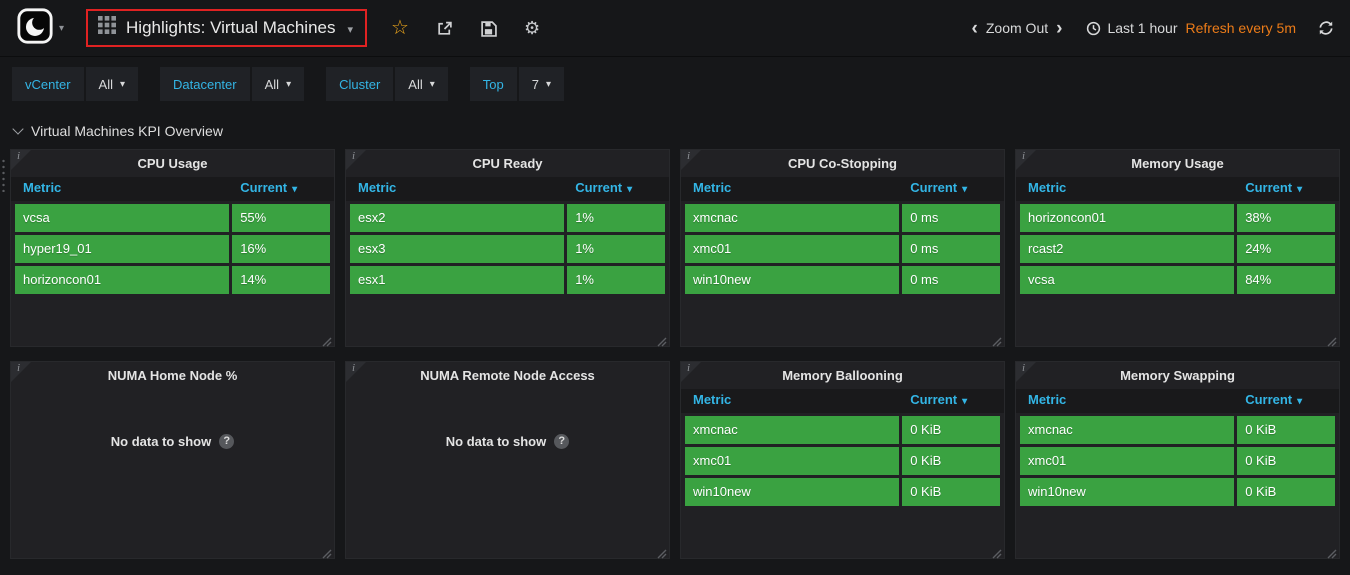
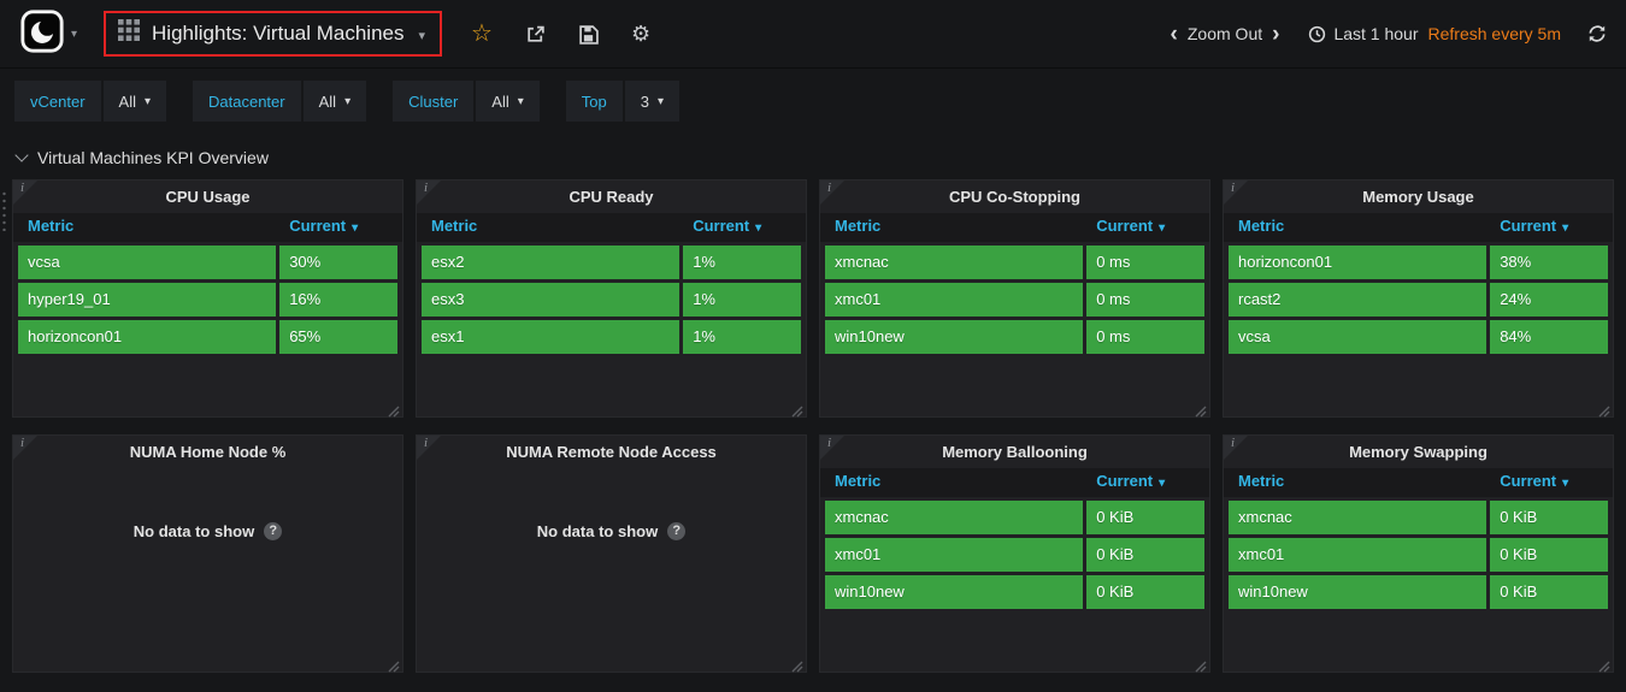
  ▾
  Highlights: Virtual Machines
  ▾
  ☆
  ⚙
  ‹
  Zoom Out
  ›
  Last 1 hour
  Refresh every 5m
  vCenter
  All
  ▾
  Datacenter
  All
  ▾
  Cluster
  All
  ▾
  Top
- 7
+ 3
  ▾
  Virtual Machines KPI Overview
  i
  CPU Usage
  Metric
  Current ▾
  vcsa
- 55%
+ 30%
  hyper19_01
  16%
  horizoncon01
- 14%
+ 65%
  i
  CPU Ready
  Metric
  Current ▾
  esx2
  1%
  esx3
  1%
  esx1
  1%
  i
  CPU Co-Stopping
  Metric
  Current ▾
  xmcnac
  0 ms
  xmc01
  0 ms
  win10new
  0 ms
  i
  Memory Usage
  Metric
  Current ▾
  horizoncon01
  38%
  rcast2
  24%
  vcsa
  84%
  i
  NUMA Home Node %
  No data to show
  ?
  i
  NUMA Remote Node Access
  No data to show
  ?
  i
  Memory Ballooning
  Metric
  Current ▾
  xmcnac
  0 KiB
  xmc01
  0 KiB
  win10new
  0 KiB
  i
  Memory Swapping
  Metric
  Current ▾
  xmcnac
  0 KiB
  xmc01
  0 KiB
  win10new
  0 KiB
